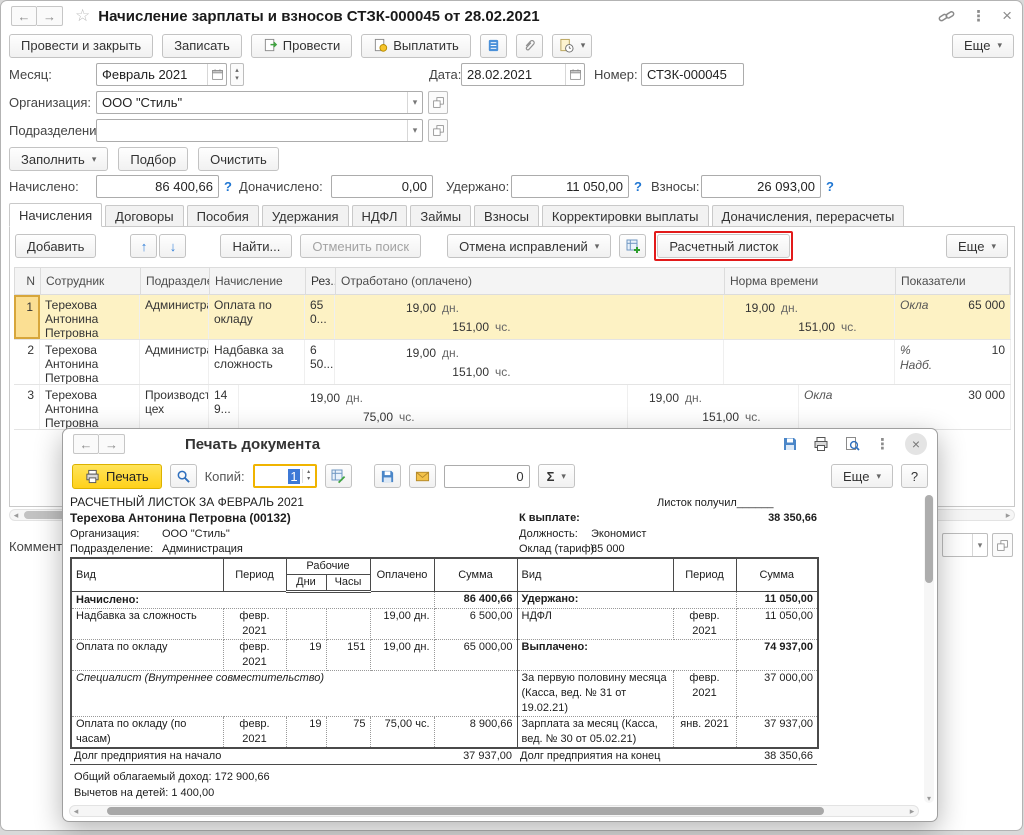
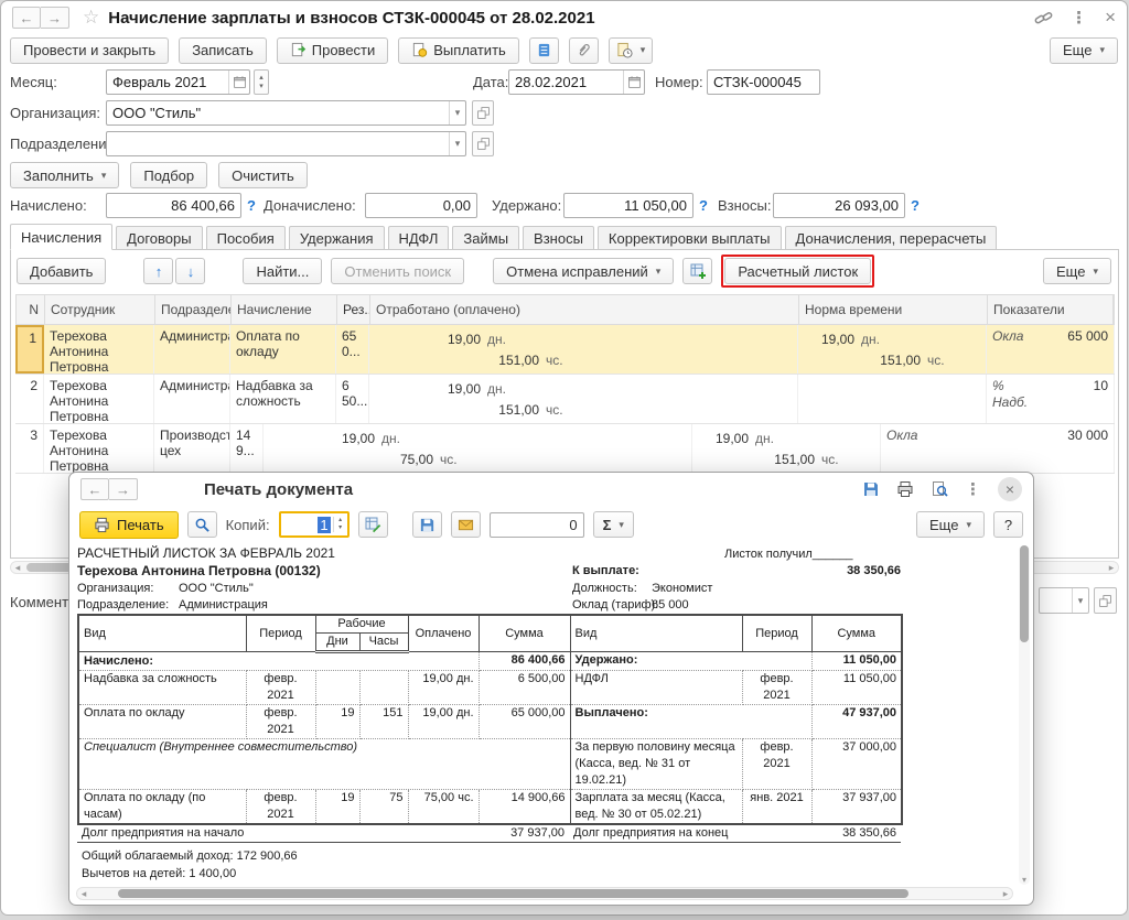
  ←
  →
  ☆
  Начисление зарплаты и взносов СТЗК-000045 от 28.02.2021
  ⋮
  ×
  Провести и закрыть
  Записать
  Провести
  Выплатить
  ▾
  Еще
  ▾
  Месяц:
  Февраль 2021
  Дата:
  28.02.2021
  Номер:
  СТЗК-000045
  Организация:
  ООО "Стиль"
  ▾
  Подразделени
  ▾
  Заполнить
  ▾
  Подбор
  Очистить
  Начислено:
  86 400,66
  ?
  Доначислено:
  0,00
  Удержано:
  11 050,00
  ?
  Взносы:
  26 093,00
  ?
  Начисления
  Договоры
  Пособия
  Удержания
  НДФЛ
  Займы
  Взносы
  Корректировки выплаты
  Доначисления, перерасчеты
  Добавить
  ↑
  ↓
  Найти...
  Отменить поиск
  Отмена исправлений
  ▾
  Расчетный листок
  Еще
  ▾
  N
  Сотрудник
  Начисление
  Рез..
  Отработано (оплачено)
  Норма времени
  Показатели
  1
  Терехова Антонина Петровна
  Оплата по окладу
  65 0...
  19,00
  дн.
  151,00
  чс.
  19,00
  дн.
  151,00
  чс.
  Окла
  65 000
  2
  Терехова Антонина Петровна
  Надбавка за сложность
  6 50...
  19,00
  дн.
  151,00
  чс.
  %
  Надб.
  10
  3
  Терехова Антонина Петровна
  Производст цех
  14 9...
  19,00
  дн.
  75,00
  чс.
  19,00
  дн.
  151,00
  чс.
  Окла
  30 000
  ◂
  ▸
  ▾
  ←
  →
  Печать документа
  ⋮
  ×
  Печать
  Копий:
  1
  0
  Σ
  ▾
  Еще
  ▾
  ?
  РАСЧЕТНЫЙ ЛИСТОК ЗА ФЕВРАЛЬ 2021
  Листок получил______
  Терехова Антонина Петровна (00132)
  К выплате:
  38 350,66
  Организация:
  ООО "Стиль"
  Должность:
  Экономист
  Подразделение:
  Администрация
  Оклад (тариф):
  65 000
  Вид	Период	Рабочие	Оплачено	Сумма	Вид	Период	Сумма
  Дни	Часы
  Начислено:	86 400,66	Удержано:	11 050,00
  Надбавка за сложность	февр. 2021			19,00 дн.	6 500,00	НДФЛ	февр. 2021	11 050,00
- Оплата по окладу	февр. 2021	19	151	19,00 дн.	65 000,00	Выплачено:	74 937,00
+ Оплата по окладу	февр. 2021	19	151	19,00 дн.	65 000,00	Выплачено:	47 937,00
  Специалист (Внутреннее совместительство)	За первую половину месяца (Касса, вед. № 31 от 19.02.21)	февр. 2021	37 000,00
- Оплата по окладу (по часам)	февр. 2021	19	75	75,00 чс.	8 900,66	Зарплата за месяц (Касса, вед. № 30 от 05.02.21)	янв. 2021	37 937,00
+ Оплата по окладу (по часам)	февр. 2021	19	75	75,00 чс.	14 900,66	Зарплата за месяц (Касса, вед. № 30 от 05.02.21)	янв. 2021	37 937,00
  Долг предприятия на начало
  37 937,00
  Долг предприятия на конец
  38 350,66
  Общий облагаемый доход: 172 900,66
  Вычетов на детей: 1 400,00
  ▾
  ◂
  ▸
